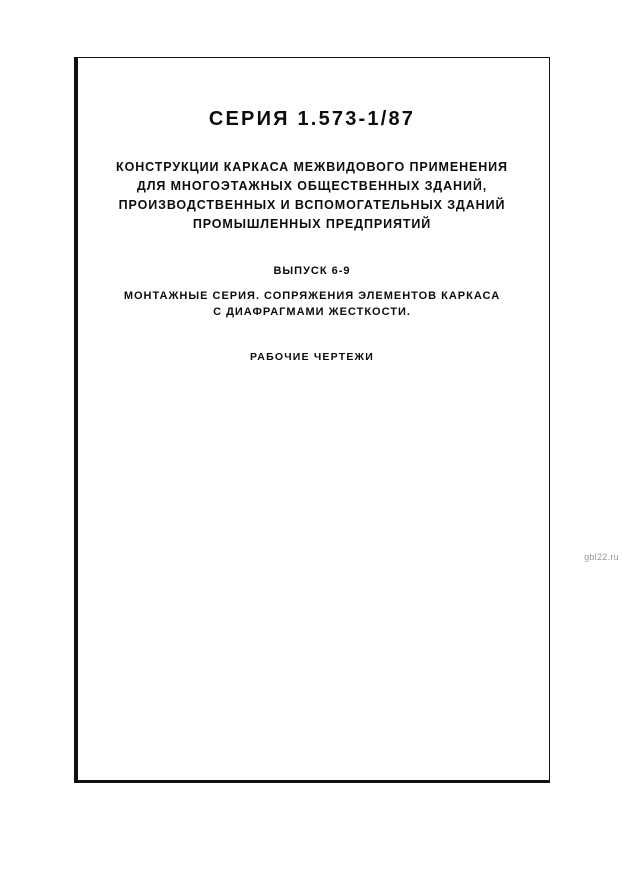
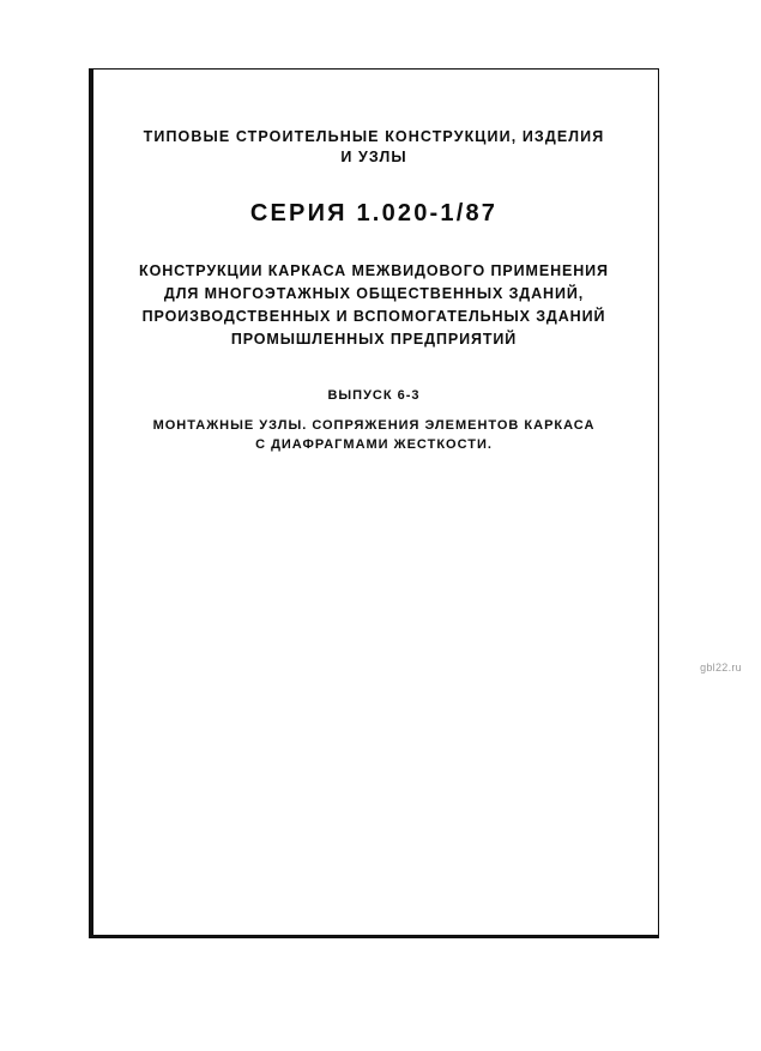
+ ТИПОВЫЕ СТРОИТЕЛЬНЫЕ КОНСТРУКЦИИ, ИЗДЕЛИЯ
+ И УЗЛЫ
- СЕРИЯ 1.573-1/87
+ СЕРИЯ 1.020-1/87
  КОНСТРУКЦИИ КАРКАСА МЕЖВИДОВОГО ПРИМЕНЕНИЯ
  ДЛЯ МНОГОЭТАЖНЫХ ОБЩЕСТВЕННЫХ ЗДАНИЙ,
  ПРОИЗВОДСТВЕННЫХ И ВСПОМОГАТЕЛЬНЫХ ЗДАНИЙ
  ПРОМЫШЛЕННЫХ ПРЕДПРИЯТИЙ
- ВЫПУСК 6-9
+ ВЫПУСК 6-3
- МОНТАЖНЫЕ СЕРИЯ. СОПРЯЖЕНИЯ ЭЛЕМЕНТОВ КАРКАСА
+ МОНТАЖНЫЕ УЗЛЫ. СОПРЯЖЕНИЯ ЭЛЕМЕНТОВ КАРКАСА
  С ДИАФРАГМАМИ ЖЕСТКОСТИ.
- РАБОЧИЕ ЧЕРТЕЖИ
  gbl22.ru
